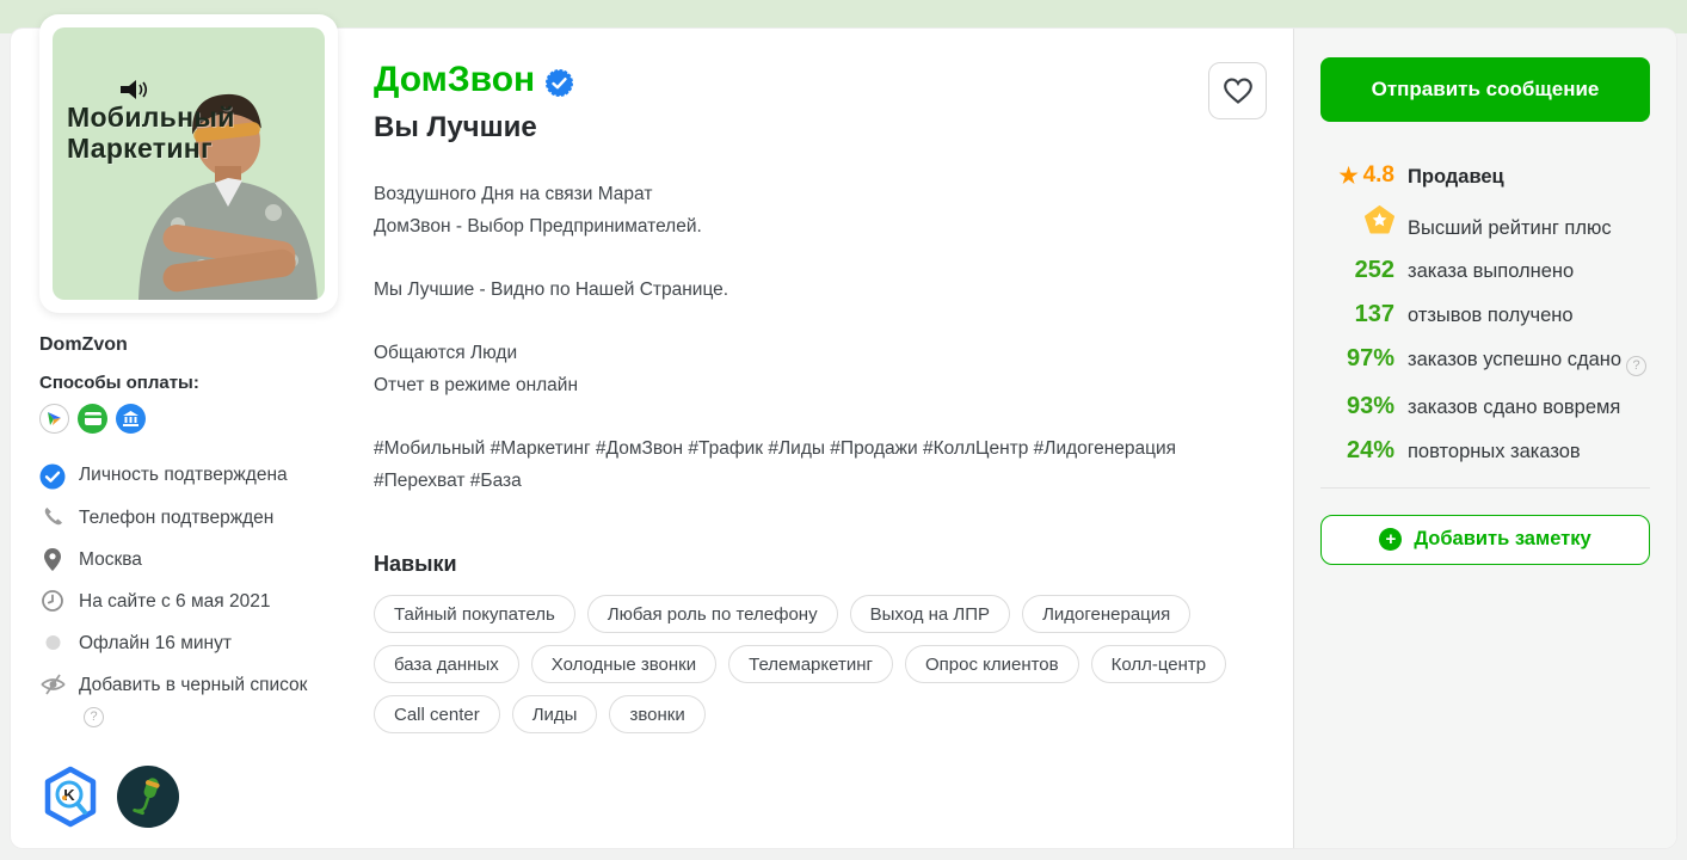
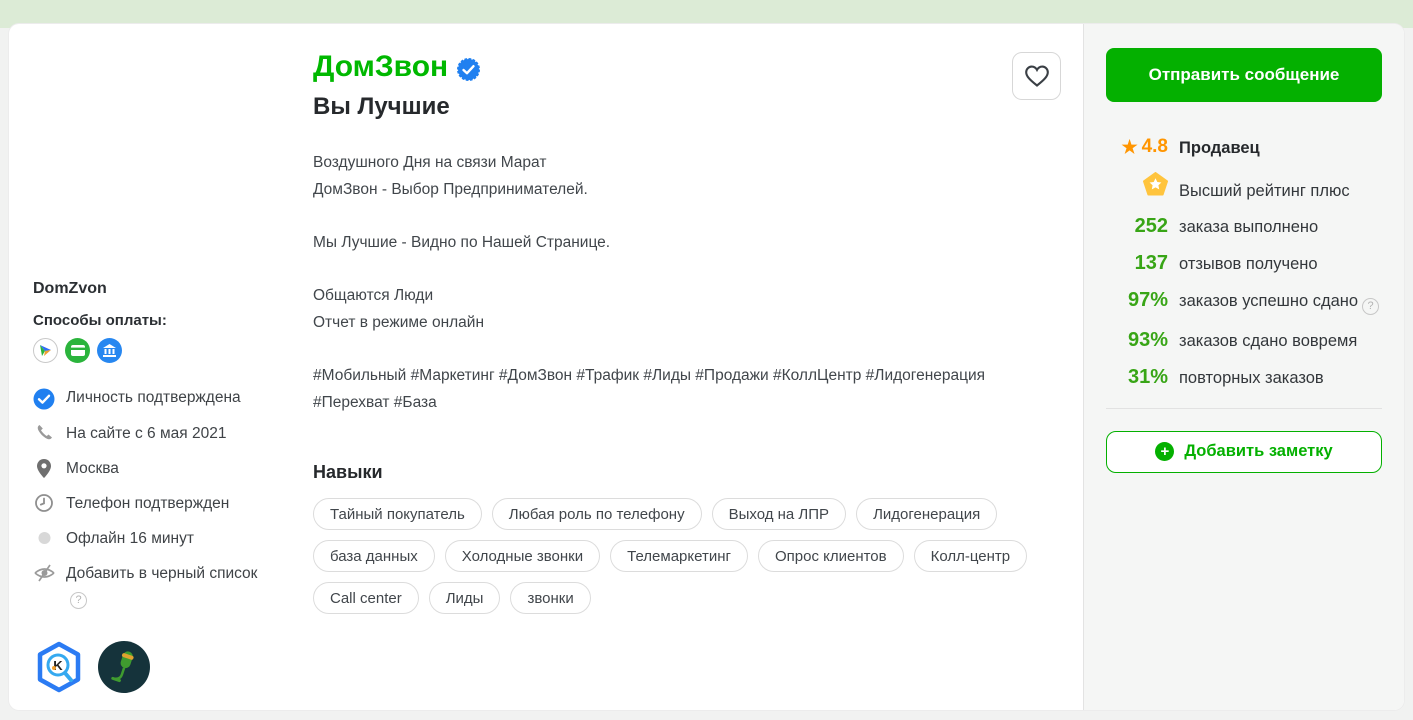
- Мобильный
- Маркетинг
  DomZvon
  Способы оплаты:
  Личность подтверждена
- Телефон подтвержден
+ На сайте с 6 мая 2021
  Москва
- На сайте с 6 мая 2021
+ Телефон подтвержден
  Офлайн 16 минут
  Добавить в черный список?
  K
  ДомЗвон
  Вы Лучшие
  Воздушного Дня на связи Марат
  ДомЗвон - Выбор Предпринимателей.
  Мы Лучшие - Видно по Нашей Странице.
  Общаются Люди
  Отчет в режиме онлайн
  #Мобильный #Маркетинг #ДомЗвон #Трафик #Лиды #Продажи #КоллЦентр #Лидогенерация #Перехват #База
  Навыки
  Тайный покупатель
  Любая роль по телефону
  Выход на ЛПР
  Лидогенерация
  база данных
  Холодные звонки
  Телемаркетинг
  Опрос клиентов
  Колл-центр
  Call center
  Лиды
  звонки
  Отправить сообщение
  ★
  4.8
  Продавец
  Высший рейтинг плюс
  252
  заказа выполнено
  137
  отзывов получено
  97%
  заказов успешно сдано ?
  93%
  заказов сдано вовремя
- 24%
+ 31%
  повторных заказов
  +
  Добавить заметку
